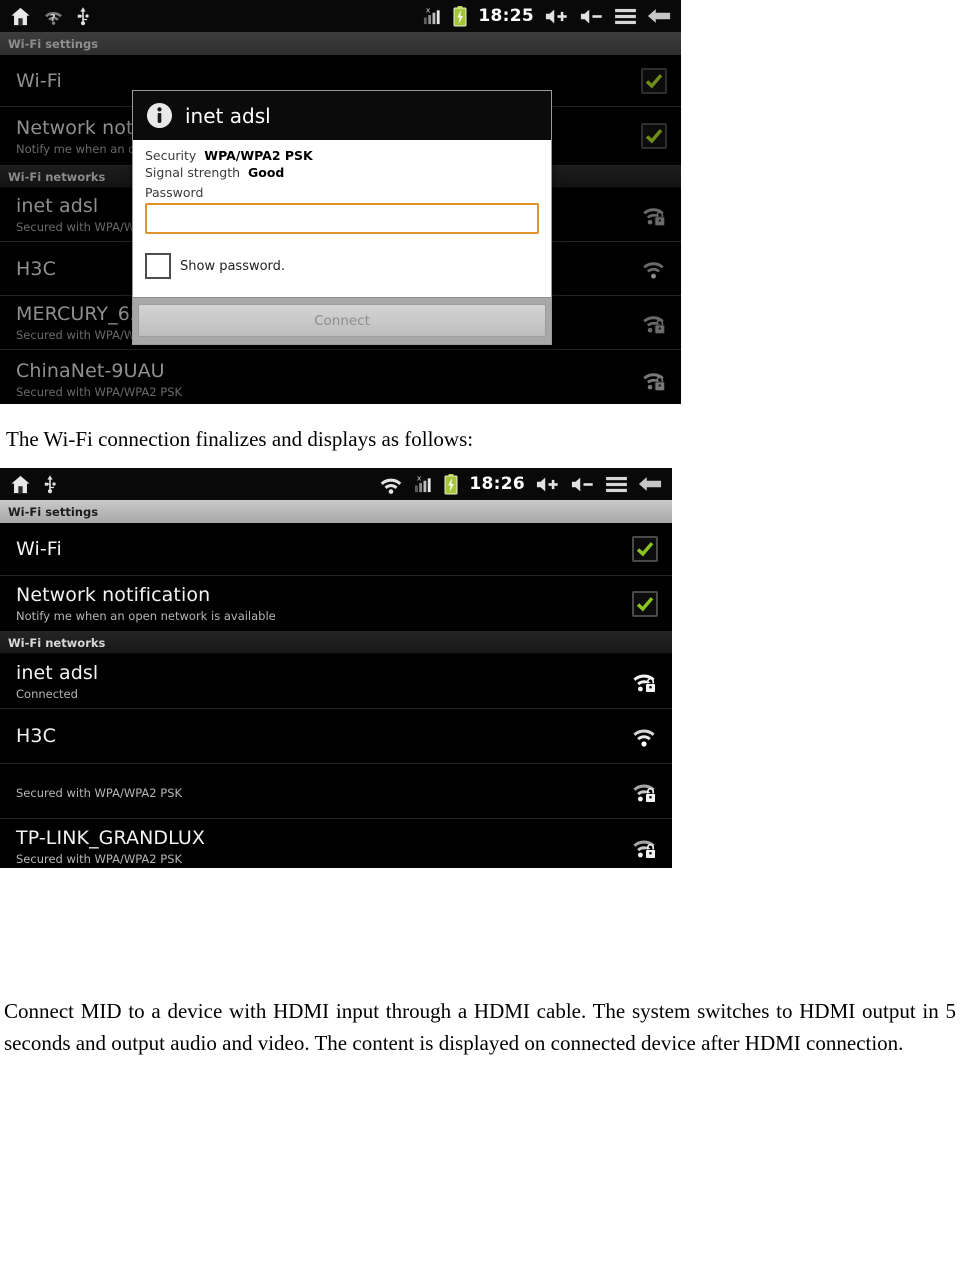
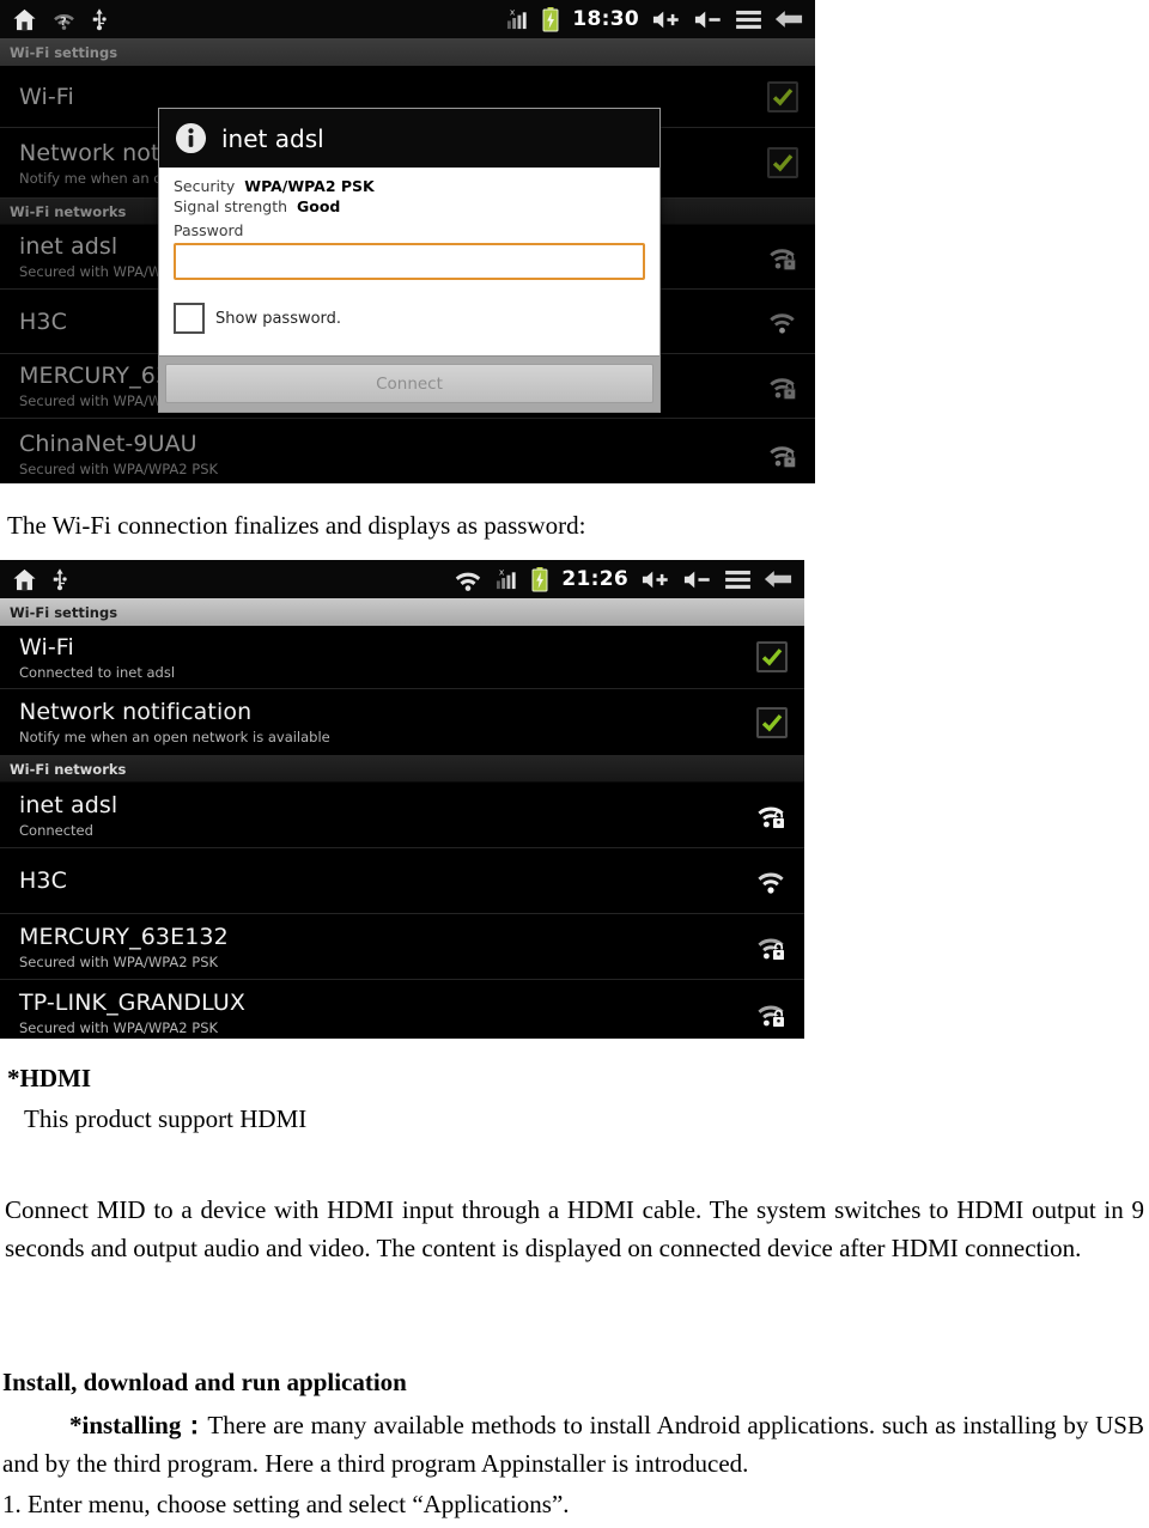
  ?
  x
- 18:25
+ 18:30
  Wi-Fi settings
  Wi-Fi
  Wi-Fi networks
  inet adsl
  Secured with WPA/W
  H3C
  Secured with WPA/W
  ChinaNet-9UAU
  Secured with WPA/WPA2 PSK
  inet adsl
  Security WPA/WPA2 PSK
  Signal strength Good
  Password
  Show password.
  Connect
- The Wi-Fi connection finalizes and displays as follows:
+ The Wi-Fi connection finalizes and displays as password:
  x
- 18:26
+ 21:26
  Wi-Fi settings
  Wi-Fi
+ Connected to inet adsl
  Network notification
  Notify me when an open network is available
  Wi-Fi networks
  inet adsl
  Connected
  H3C
+ MERCURY_63E132
  Secured with WPA/WPA2 PSK
  TP-LINK_GRANDLUX
  Secured with WPA/WPA2 PSK
+ *HDMI
+ This product support HDMI
- Connect MID to a device with HDMI input through a HDMI cable. The system switches to HDMI output in 5 seconds and output audio and video. The content is displayed on connected device after HDMI connection.
+ Connect MID to a device with HDMI input through a HDMI cable. The system switches to HDMI output in 9 seconds and output audio and video. The content is displayed on connected device after HDMI connection.
+ Install, download and run application
+ *installing：There are many available methods to install Android applications. such as installing by USB and by the third program. Here a third program Appinstaller is introduced.
+ 1. Enter menu, choose setting and select “Applications”.
